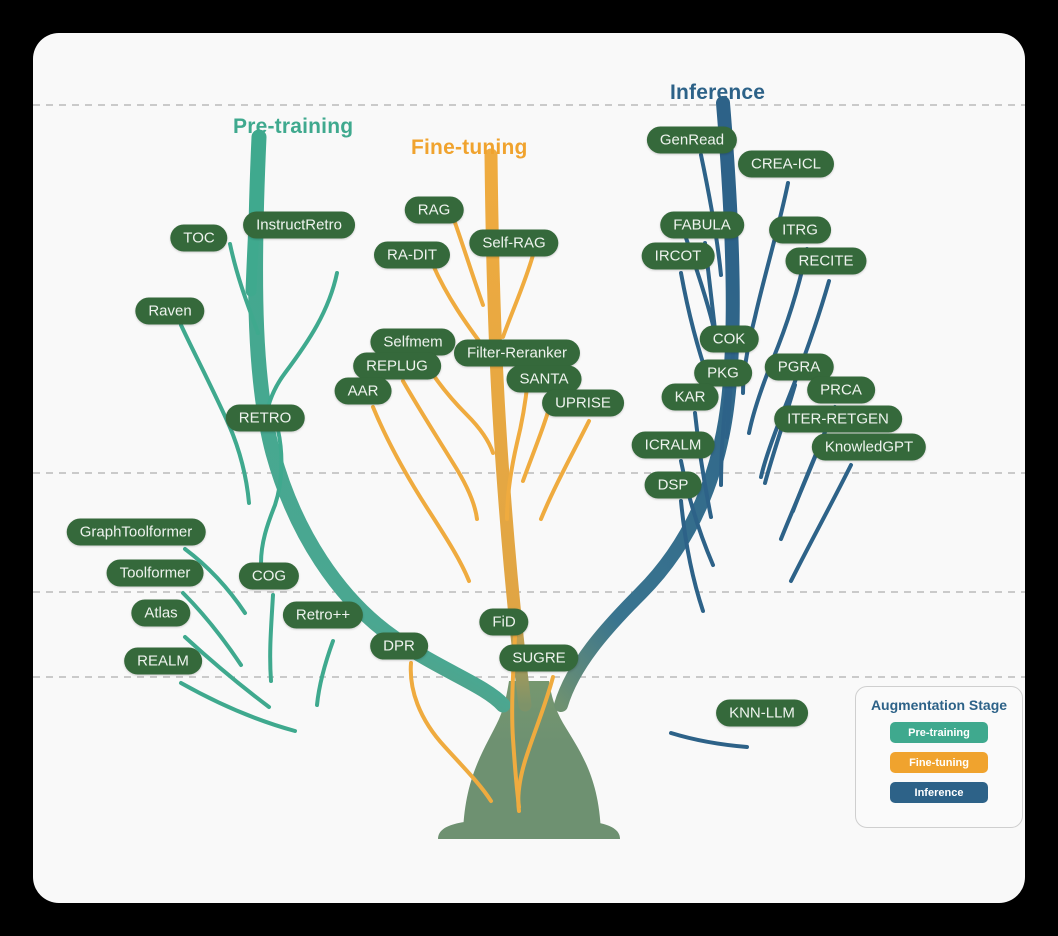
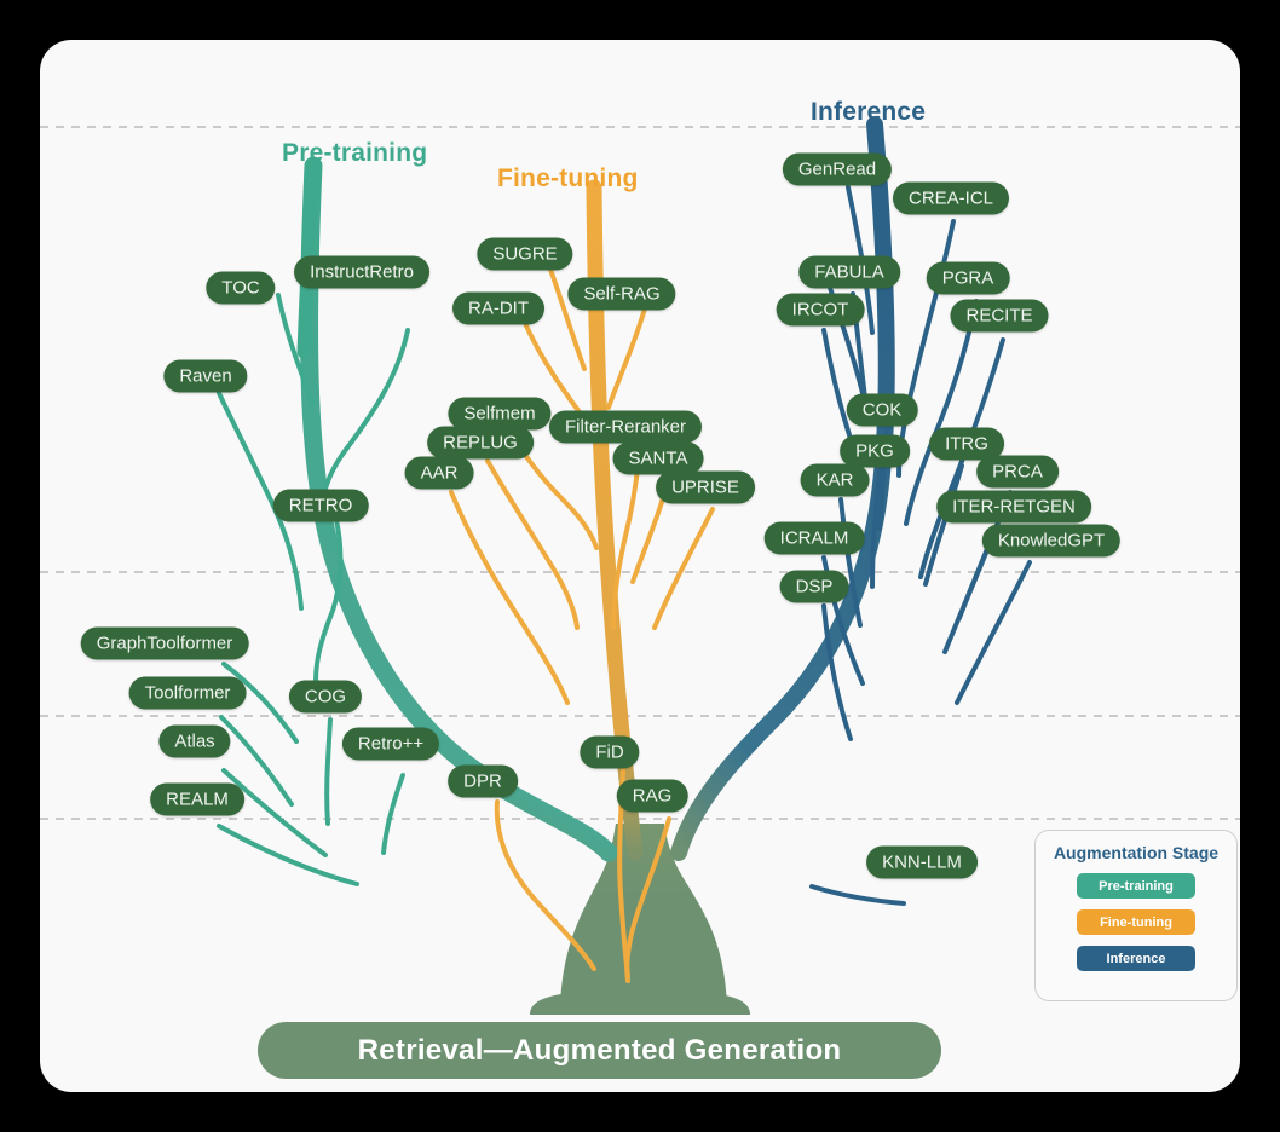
  Pre-training
  Fine-tuning
  Inference
  InstructRetro
  TOC
  Raven
  RETRO
  GraphToolformer
  Toolformer
  COG
  Atlas
  Retro++
  REALM
- RAG
+ SUGRE
  RA-DIT
  Self-RAG
  Selfmem
  Filter-Reranker
  REPLUG
  SANTA
  AAR
  UPRISE
  DPR
  FiD
- SUGRE
+ RAG
  GenRead
  CREA-ICL
  FABULA
- ITRG
+ PGRA
  IRCOT
  RECITE
  COK
- PGRA
+ ITRG
  PKG
  PRCA
  KAR
  ITER-RETGEN
  ICRALM
  KnowledGPT
  DSP
  KNN-LLM
+ Retrieval—Augmented Generation
  Augmentation Stage
  Pre-training
  Fine-tuning
  Inference
